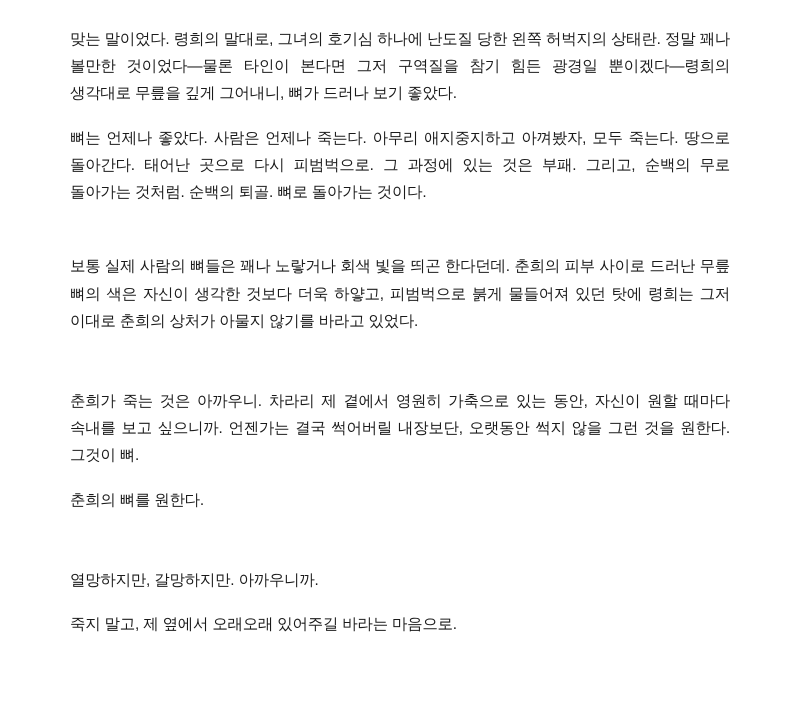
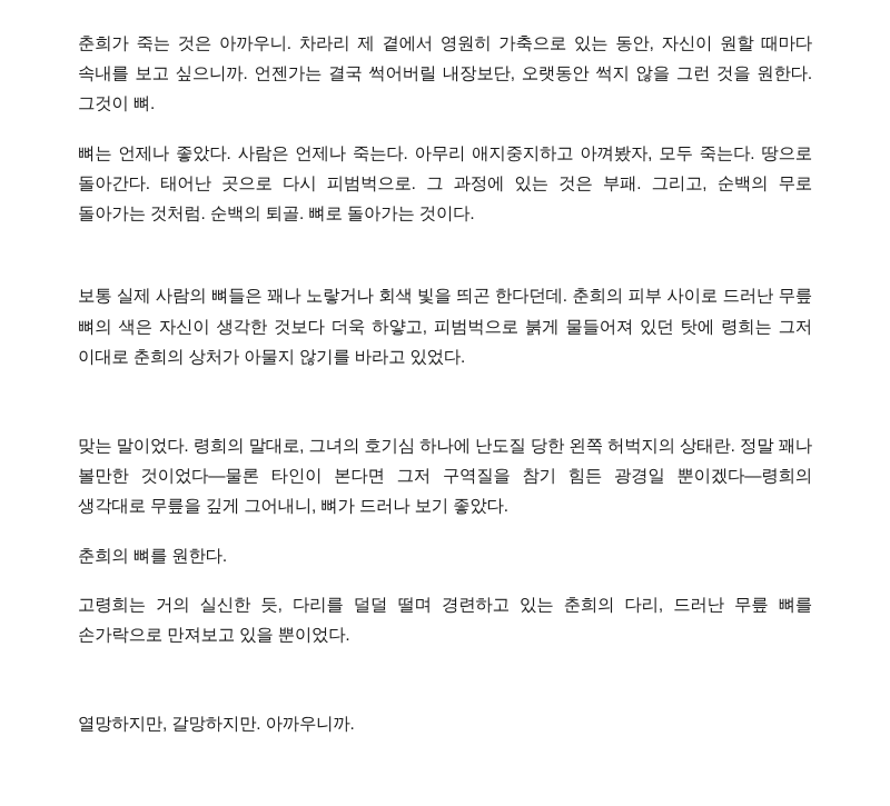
- 맞는 말이었다. 령희의 말대로, 그녀의 호기심 하나에 난도질 당한 왼쪽 허벅지의 상태란. 정말 꽤나 볼만한 것이었다—물론 타인이 본다면 그저 구역질을 참기 힘든 광경일 뿐이겠다—령희의 생각대로 무릎을 깊게 그어내니, 뼈가 드러나 보기 좋았다.
+ 춘희가 죽는 것은 아까우니. 차라리 제 곁에서 영원히 가축으로 있는 동안, 자신이 원할 때마다 속내를 보고 싶으니까. 언젠가는 결국 썩어버릴 내장보단, 오랫동안 썩지 않을 그런 것을 원한다. 그것이 뼈.
  뼈는 언제나 좋았다. 사람은 언제나 죽는다. 아무리 애지중지하고 아껴봤자, 모두 죽는다. 땅으로 돌아간다. 태어난 곳으로 다시 피범벅으로. 그 과정에 있는 것은 부패. 그리고, 순백의 무로 돌아가는 것처럼. 순백의 퇴골. 뼈로 돌아가는 것이다.
  보통 실제 사람의 뼈들은 꽤나 노랗거나 회색 빛을 띄곤 한다던데. 춘희의 피부 사이로 드러난 무릎 뼈의 색은 자신이 생각한 것보다 더욱 하얗고, 피범벅으로 붉게 물들어져 있던 탓에 령희는 그저 이대로 춘희의 상처가 아물지 않기를 바라고 있었다.
- 춘희가 죽는 것은 아까우니. 차라리 제 곁에서 영원히 가축으로 있는 동안, 자신이 원할 때마다 속내를 보고 싶으니까. 언젠가는 결국 썩어버릴 내장보단, 오랫동안 썩지 않을 그런 것을 원한다. 그것이 뼈.
+ 맞는 말이었다. 령희의 말대로, 그녀의 호기심 하나에 난도질 당한 왼쪽 허벅지의 상태란. 정말 꽤나 볼만한 것이었다—물론 타인이 본다면 그저 구역질을 참기 힘든 광경일 뿐이겠다—령희의 생각대로 무릎을 깊게 그어내니, 뼈가 드러나 보기 좋았다.
  춘희의 뼈를 원한다.
+ 고령희는 거의 실신한 듯, 다리를 덜덜 떨며 경련하고 있는 춘희의 다리, 드러난 무릎 뼈를 손가락으로 만져보고 있을 뿐이었다.
  열망하지만, 갈망하지만. 아까우니까.
- 죽지 말고, 제 옆에서 오래오래 있어주길 바라는 마음으로.
